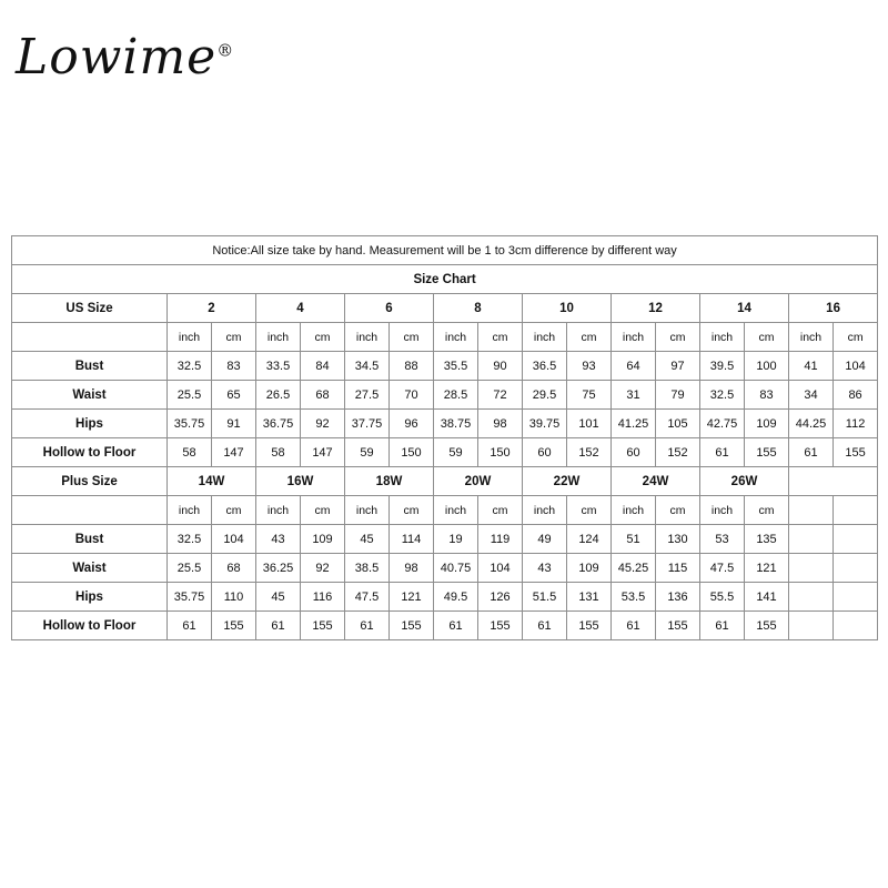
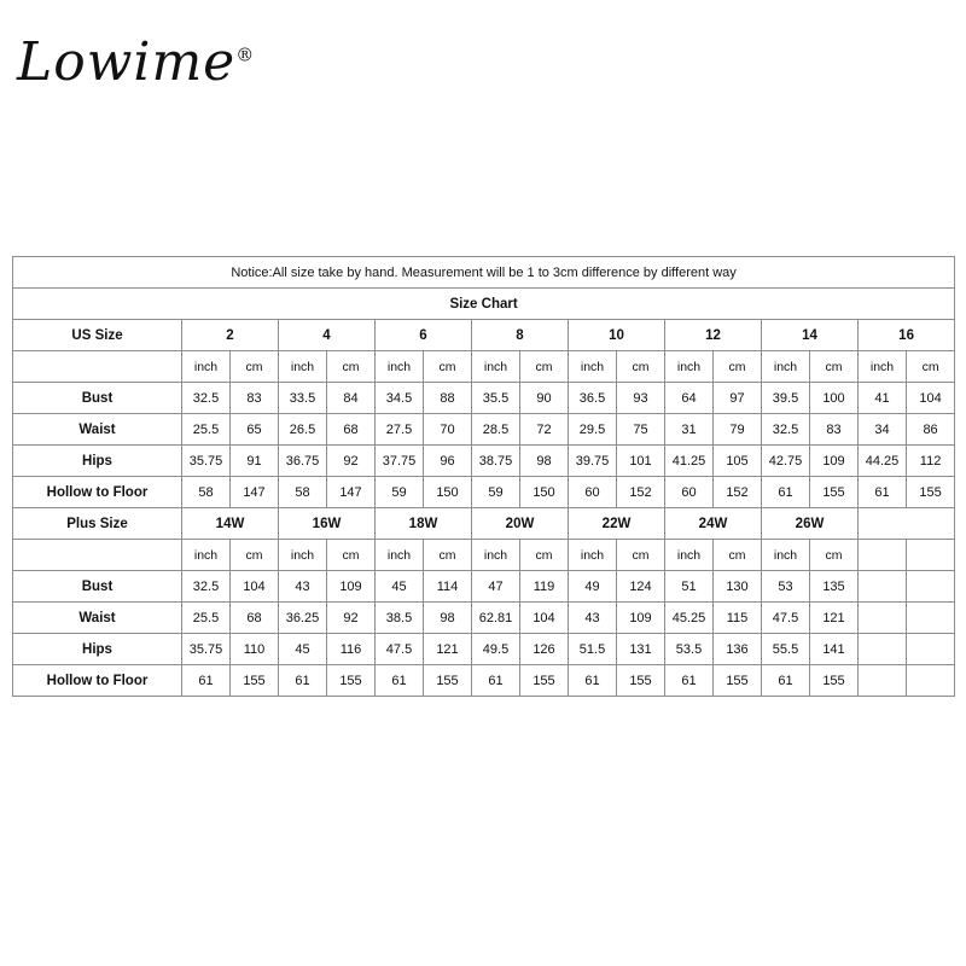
  Lowime®
  Notice:All size take by hand. Measurement will be 1 to 3cm difference by different way
  Size Chart
  US Size	2	4	6	8	10	12	14	16
  	inch	cm	inch	cm	inch	cm	inch	cm	inch	cm	inch	cm	inch	cm	inch	cm
  Bust	32.5	83	33.5	84	34.5	88	35.5	90	36.5	93	64	97	39.5	100	41	104
  Waist	25.5	65	26.5	68	27.5	70	28.5	72	29.5	75	31	79	32.5	83	34	86
  Hips	35.75	91	36.75	92	37.75	96	38.75	98	39.75	101	41.25	105	42.75	109	44.25	112
  Hollow to Floor	58	147	58	147	59	150	59	150	60	152	60	152	61	155	61	155
  Plus Size	14W	16W	18W	20W	22W	24W	26W
  	inch	cm	inch	cm	inch	cm	inch	cm	inch	cm	inch	cm	inch	cm
- Bust	32.5	104	43	109	45	114	19	119	49	124	51	130	53	135
+ Bust	32.5	104	43	109	45	114	47	119	49	124	51	130	53	135
- Waist	25.5	68	36.25	92	38.5	98	40.75	104	43	109	45.25	115	47.5	121
+ Waist	25.5	68	36.25	92	38.5	98	62.81	104	43	109	45.25	115	47.5	121
  Hips	35.75	110	45	116	47.5	121	49.5	126	51.5	131	53.5	136	55.5	141
  Hollow to Floor	61	155	61	155	61	155	61	155	61	155	61	155	61	155
